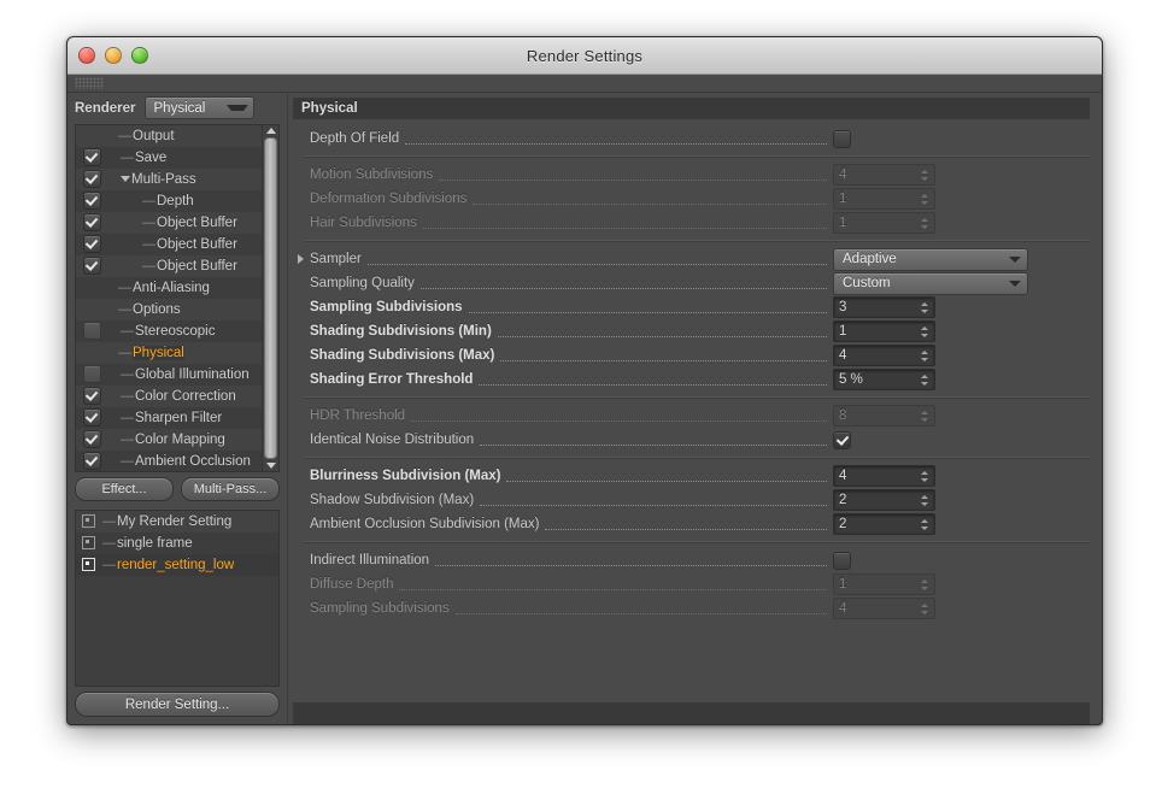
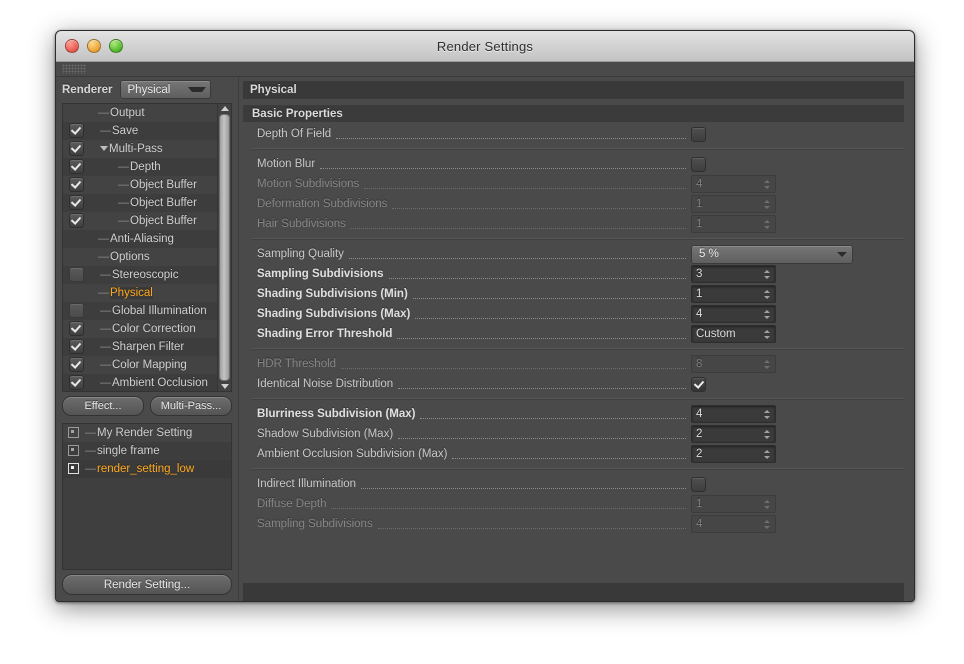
  Render Settings
  Renderer
  Physical
  —
  Output
  —
  Save
  Multi-Pass
  —
  Depth
  —
  Object Buffer
  —
  Object Buffer
  —
  Object Buffer
  —
  Anti-Aliasing
  —
  Options
  —
  Stereoscopic
  —
  Physical
  —
  Global Illumination
  —
  Color Correction
  —
  Sharpen Filter
  —
  Color Mapping
  —
  Ambient Occlusion
  Effect...
  Multi-Pass...
  —
  My Render Setting
  —
  single frame
  —
  render_setting_low
  Render Setting...
  Physical
+ Basic Properties
  Depth Of Field
+ Motion Blur
  Motion Subdivisions
  4
  Deformation Subdivisions
  1
  Hair Subdivisions
  1
- Sampler
- Adaptive
  Sampling Quality
- Custom
+ 5 %
  Sampling Subdivisions
  3
  Shading Subdivisions (Min)
  1
  Shading Subdivisions (Max)
  4
  Shading Error Threshold
- 5 %
+ Custom
  HDR Threshold
  8
  Identical Noise Distribution
  Blurriness Subdivision (Max)
  4
  Shadow Subdivision (Max)
  2
  Ambient Occlusion Subdivision (Max)
  2
  Indirect Illumination
  Diffuse Depth
  1
  Sampling Subdivisions
  4
